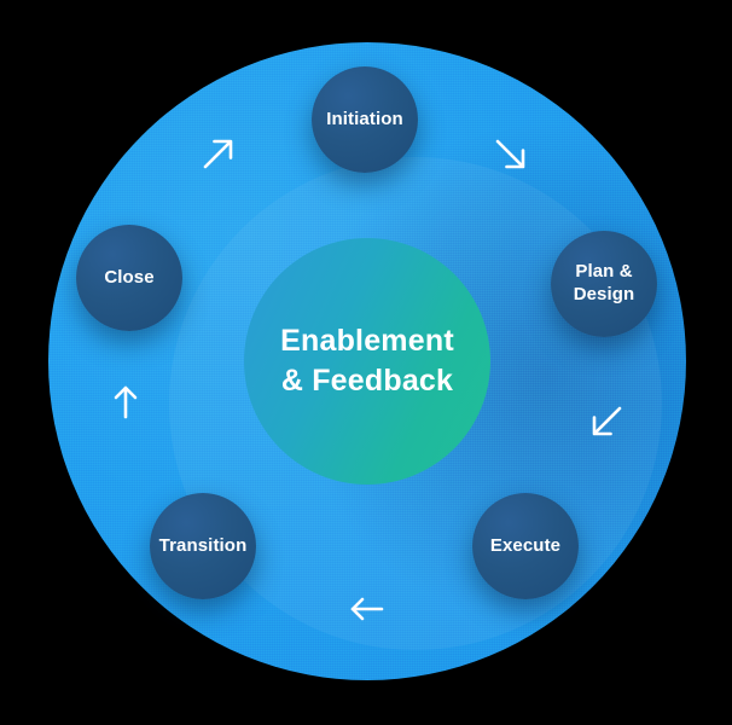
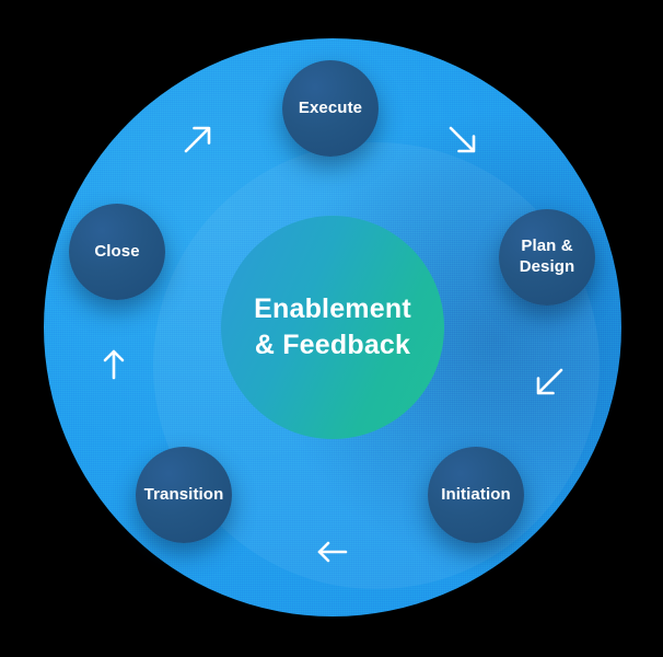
  Enablement
  & Feedback
- Initiation
+ Execute
  Plan &
  Design
- Execute
+ Initiation
  Transition
  Close
